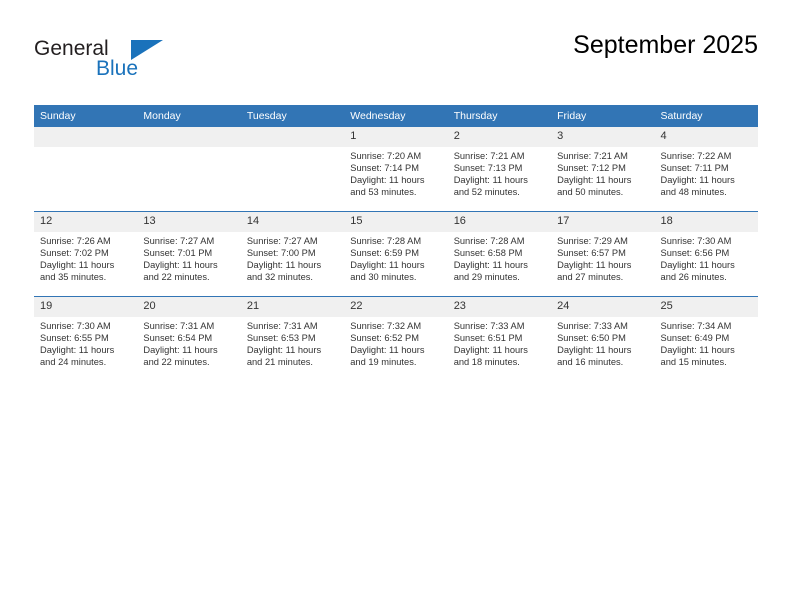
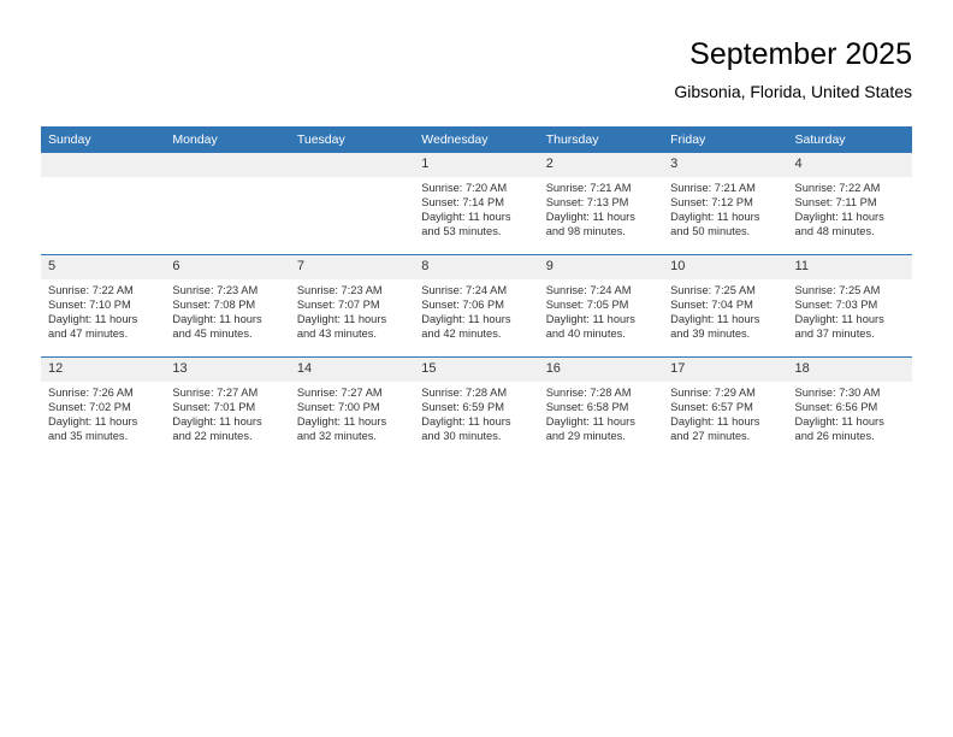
- General
- Blue
  September 2025
+ Gibsonia, Florida, United States
  Sunday	Monday	Tuesday	Wednesday	Thursday	Friday	Saturday
- 			1Sunrise: 7:20 AMSunset: 7:14 PMDaylight: 11 hoursand 53 minutes.	2Sunrise: 7:21 AMSunset: 7:13 PMDaylight: 11 hoursand 52 minutes.	3Sunrise: 7:21 AMSunset: 7:12 PMDaylight: 11 hoursand 50 minutes.	4Sunrise: 7:22 AMSunset: 7:11 PMDaylight: 11 hoursand 48 minutes.
+ 			1Sunrise: 7:20 AMSunset: 7:14 PMDaylight: 11 hoursand 53 minutes.	2Sunrise: 7:21 AMSunset: 7:13 PMDaylight: 11 hoursand 98 minutes.	3Sunrise: 7:21 AMSunset: 7:12 PMDaylight: 11 hoursand 50 minutes.	4Sunrise: 7:22 AMSunset: 7:11 PMDaylight: 11 hoursand 48 minutes.
+ 5Sunrise: 7:22 AMSunset: 7:10 PMDaylight: 11 hoursand 47 minutes.	6Sunrise: 7:23 AMSunset: 7:08 PMDaylight: 11 hoursand 45 minutes.	7Sunrise: 7:23 AMSunset: 7:07 PMDaylight: 11 hoursand 43 minutes.	8Sunrise: 7:24 AMSunset: 7:06 PMDaylight: 11 hoursand 42 minutes.	9Sunrise: 7:24 AMSunset: 7:05 PMDaylight: 11 hoursand 40 minutes.	10Sunrise: 7:25 AMSunset: 7:04 PMDaylight: 11 hoursand 39 minutes.	11Sunrise: 7:25 AMSunset: 7:03 PMDaylight: 11 hoursand 37 minutes.
  12Sunrise: 7:26 AMSunset: 7:02 PMDaylight: 11 hoursand 35 minutes.	13Sunrise: 7:27 AMSunset: 7:01 PMDaylight: 11 hoursand 22 minutes.	14Sunrise: 7:27 AMSunset: 7:00 PMDaylight: 11 hoursand 32 minutes.	15Sunrise: 7:28 AMSunset: 6:59 PMDaylight: 11 hoursand 30 minutes.	16Sunrise: 7:28 AMSunset: 6:58 PMDaylight: 11 hoursand 29 minutes.	17Sunrise: 7:29 AMSunset: 6:57 PMDaylight: 11 hoursand 27 minutes.	18Sunrise: 7:30 AMSunset: 6:56 PMDaylight: 11 hoursand 26 minutes.
- 19Sunrise: 7:30 AMSunset: 6:55 PMDaylight: 11 hoursand 24 minutes.	20Sunrise: 7:31 AMSunset: 6:54 PMDaylight: 11 hoursand 22 minutes.	21Sunrise: 7:31 AMSunset: 6:53 PMDaylight: 11 hoursand 21 minutes.	22Sunrise: 7:32 AMSunset: 6:52 PMDaylight: 11 hoursand 19 minutes.	23Sunrise: 7:33 AMSunset: 6:51 PMDaylight: 11 hoursand 18 minutes.	24Sunrise: 7:33 AMSunset: 6:50 PMDaylight: 11 hoursand 16 minutes.	25Sunrise: 7:34 AMSunset: 6:49 PMDaylight: 11 hoursand 15 minutes.
